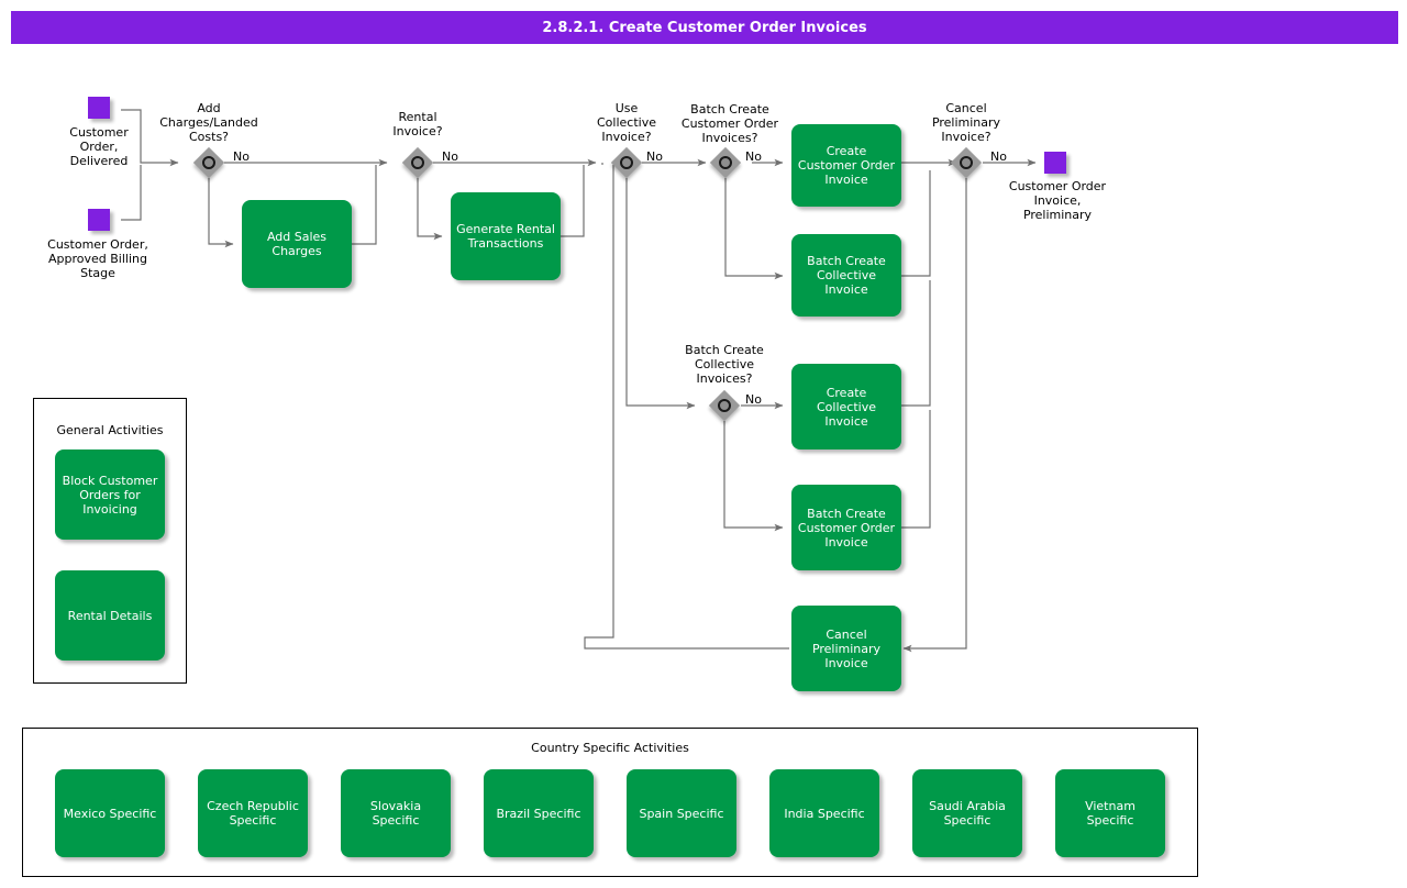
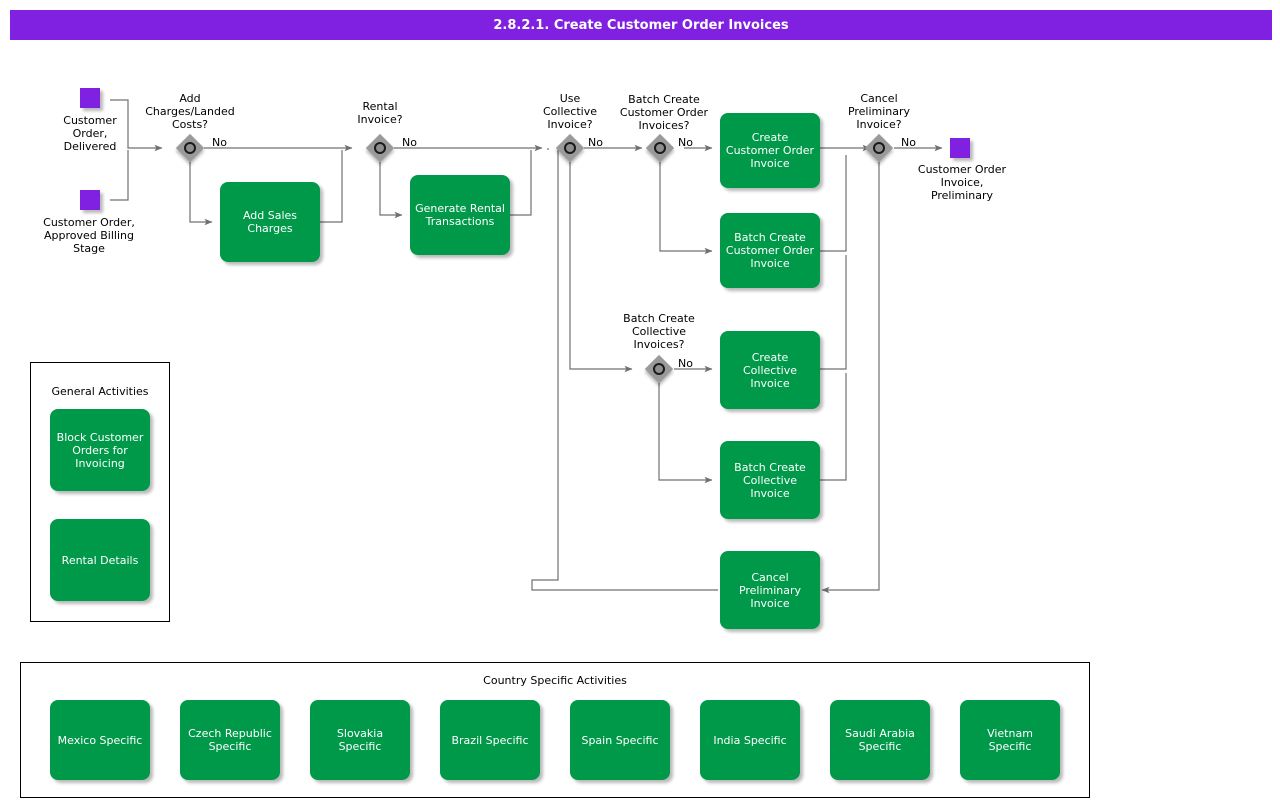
  2.8.2.1. Create Customer Order Invoices
  Customer
  Order,
  Delivered
  Customer Order,
  Approved Billing
  Stage
  Customer Order
  Invoice,
  Preliminary
  Add
  Charges/Landed
  Costs?
  No
  Rental
  Invoice?
  No
  Use
  Collective
  Invoice?
  No
  Batch Create
  Customer Order
  Invoices?
  No
  Batch Create
  Collective
  Invoices?
  No
  Cancel
  Preliminary
  Invoice?
  No
  Add Sales Charges
  Generate Rental Transactions
  Create Customer Order Invoice
- Batch Create Collective Invoice
+ Batch Create Customer Order Invoice
  Create Collective Invoice
- Batch Create Customer Order Invoice
+ Batch Create Collective Invoice
  Cancel Preliminary Invoice
  General Activities
  Block Customer Orders for Invoicing
  Rental Details
  Country Specific Activities
  Mexico Specific
  Czech Republic Specific
  Slovakia Specific
  Brazil Specific
  Spain Specific
  India Specific
  Saudi Arabia Specific
  Vietnam Specific
